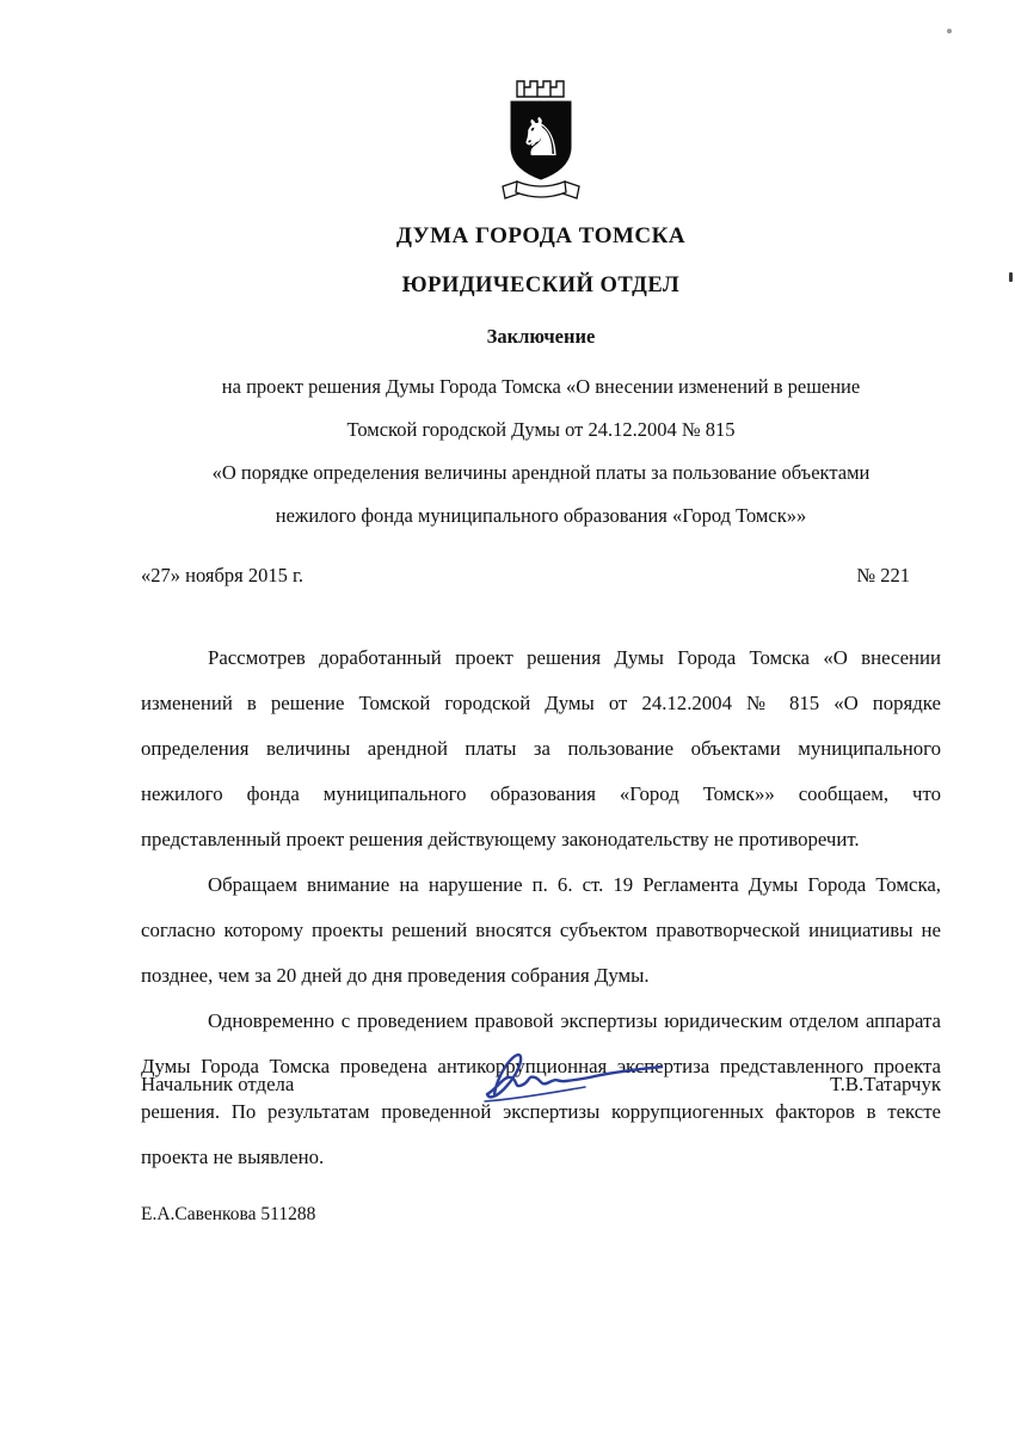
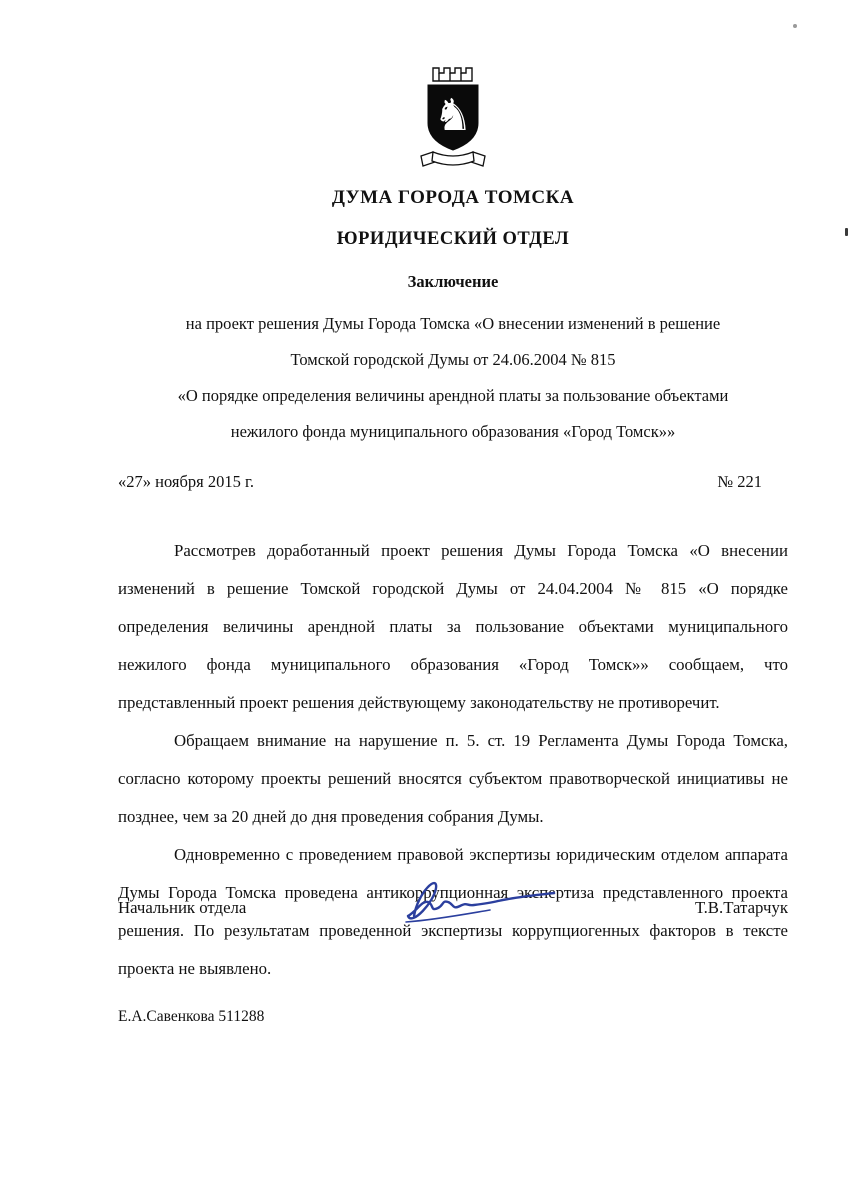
  ♞
  ДУМА ГОРОДА ТОМСКА
  ЮРИДИЧЕСКИЙ ОТДЕЛ
  Заключение
  на проект решения Думы Города Томска «О внесении изменений в решение
- Томской городской Думы от 24.12.2004 № 815
+ Томской городской Думы от 24.06.2004 № 815
  «О порядке определения величины арендной платы за пользование объектами
  нежилого фонда муниципального образования «Город Томск»»
  «27» ноября 2015 г.
  № 221
- Рассмотрев доработанный проект решения Думы Города Томска «О внесении изменений в решение Томской городской Думы от 24.12.2004 № 815 «О порядке определения величины арендной платы за пользование объектами муниципального нежилого фонда муниципального образования «Город Томск»» сообщаем, что представленный проект решения действующему законодательству не противоречит.
+ Рассмотрев доработанный проект решения Думы Города Томска «О внесении изменений в решение Томской городской Думы от 24.04.2004 № 815 «О порядке определения величины арендной платы за пользование объектами муниципального нежилого фонда муниципального образования «Город Томск»» сообщаем, что представленный проект решения действующему законодательству не противоречит.
- Обращаем внимание на нарушение п. 6. ст. 19 Регламента Думы Города Томска, согласно которому проекты решений вносятся субъектом правотворческой инициативы не позднее, чем за 20 дней до дня проведения собрания Думы.
+ Обращаем внимание на нарушение п. 5. ст. 19 Регламента Думы Города Томска, согласно которому проекты решений вносятся субъектом правотворческой инициативы не позднее, чем за 20 дней до дня проведения собрания Думы.
  Одновременно с проведением правовой экспертизы юридическим отделом аппарата Думы Города Томска проведена антикоррпционная экспртиза представленного проекта решения. По результатам проведенной экспертизы коррупциогенных факторов в тексте проекта не выявлено.
  Начальник отдела
  Т.В.Татарчук
  Е.А.Савенкова 511288
